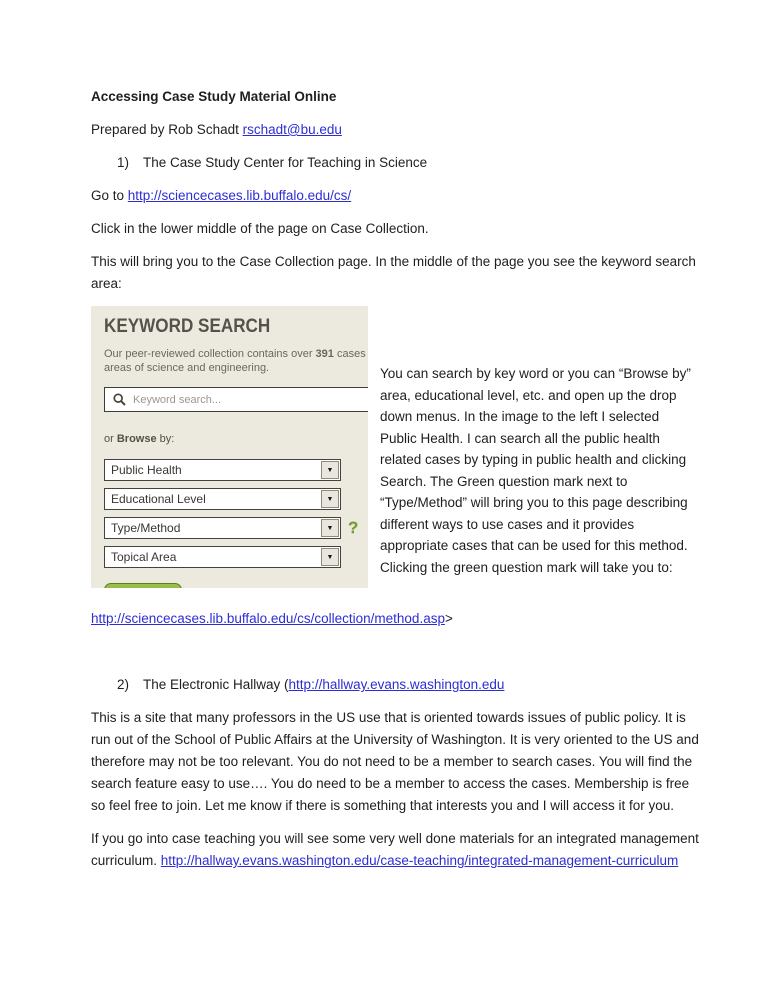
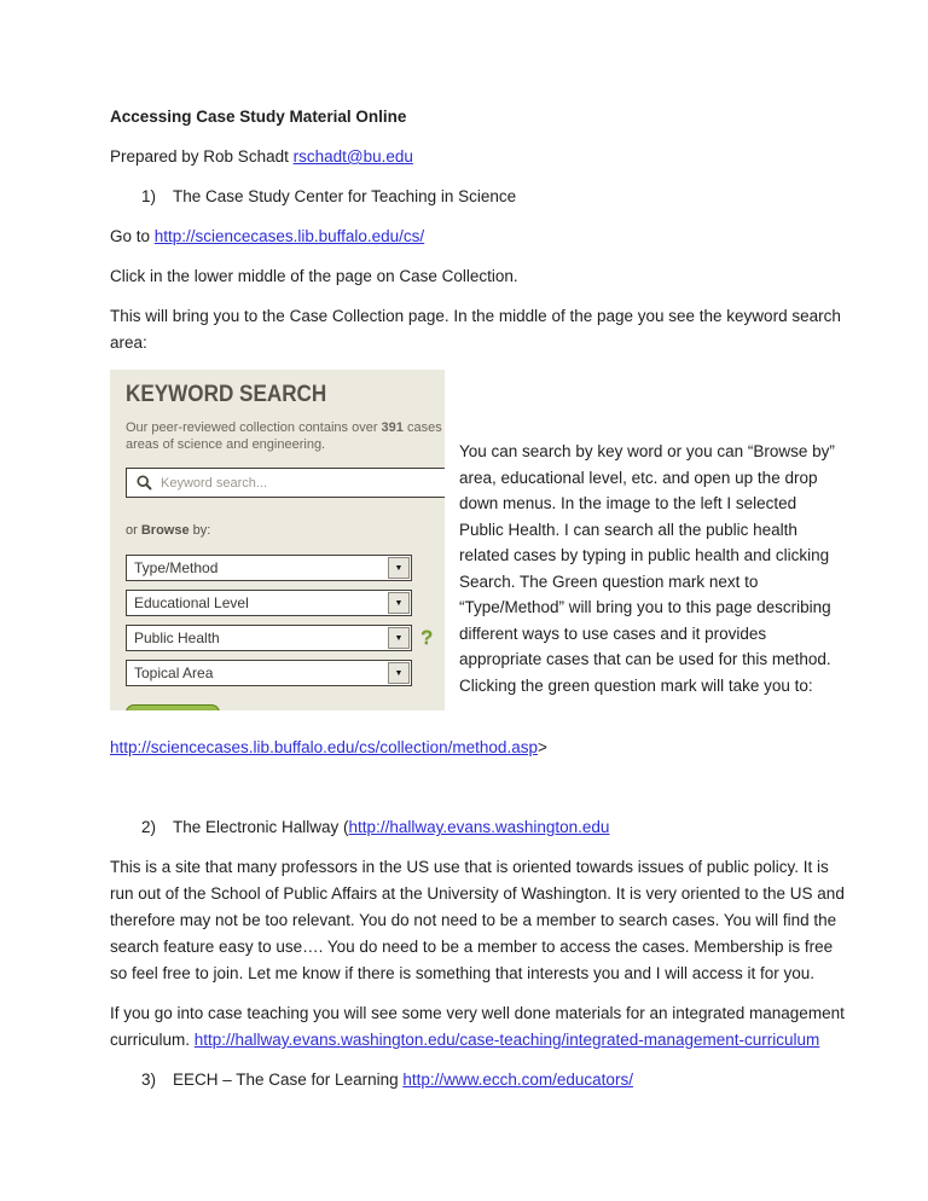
  Accessing Case Study Material Online
  Prepared by Rob Schadt rschadt@bu.edu
  1)
  The Case Study Center for Teaching in Science
  Go to http://sciencecases.lib.buffalo.edu/cs/
  Click in the lower middle of the page on Case Collection.
  This will bring you to the Case Collection page. In the middle of the page you see the keyword search area:
  KEYWORD SEARCH
  Our peer-reviewed collection contains over 391 cases
  areas of science and engineering.
  Keyword search...
  or Browse by:
- Public Health
+ Type/Method
  Educational Level
- Type/Method
+ Public Health
  ?
  Topical Area
  You can search by key word or you can “Browse by” area, educational level, etc. and open up the drop down menus. In the image to the left I selected Public Health. I can search all the public health related cases by typing in public health and clicking Search. The Green question mark next to “Type/Method” will bring you to this page describing different ways to use cases and it provides appropriate cases that can be used for this method. Clicking the green question mark will take you to:
  http://sciencecases.lib.buffalo.edu/cs/collection/method.asp>
  2)
  The Electronic Hallway (http://hallway.evans.washington.edu
  This is a site that many professors in the US use that is oriented towards issues of public policy. It is run out of the School of Public Affairs at the University of Washington. It is very oriented to the US and therefore may not be too relevant. You do not need to be a member to search cases. You will find the search feature easy to use…. You do need to be a member to access the cases. Membership is free so feel free to join. Let me know if there is something that interests you and I will access it for you.
  If you go into case teaching you will see some very well done materials for an integrated management curriculum. http://hallway.evans.washington.edu/case-teaching/integrated-management-curriculum
+ 3)
+ EECH – The Case for Learning http://www.ecch.com/educators/
